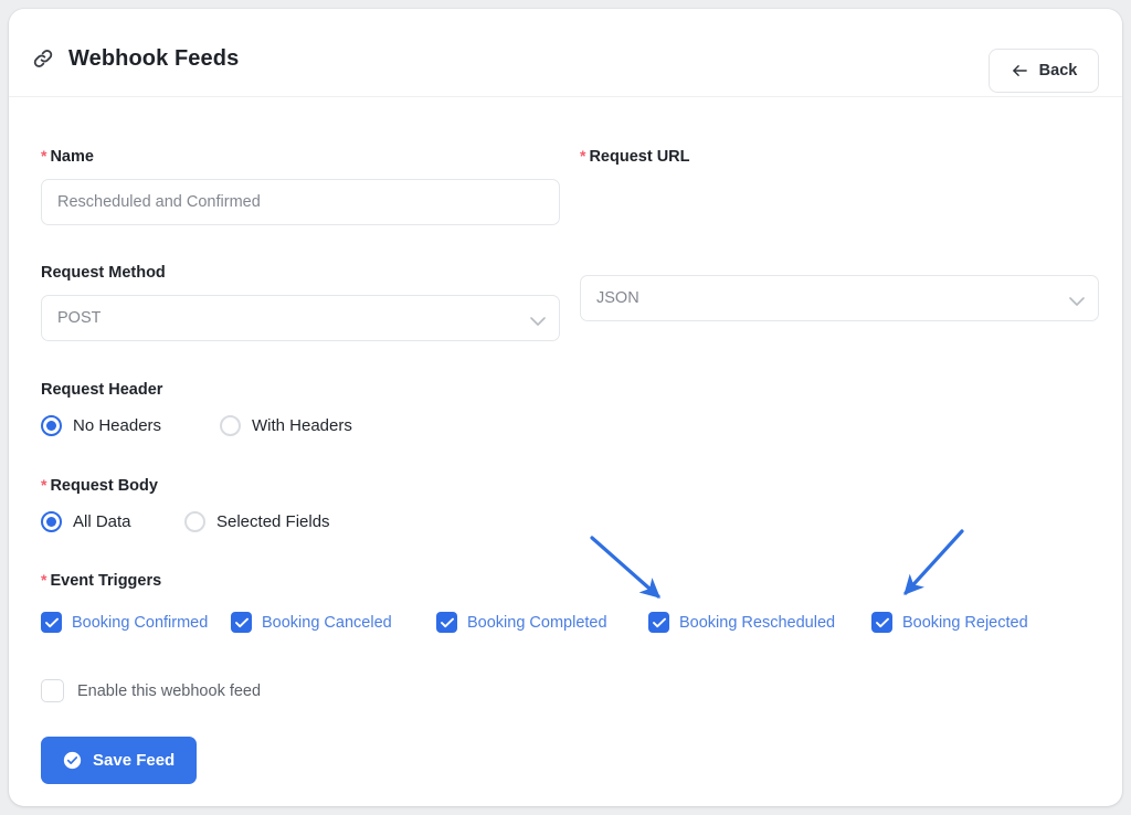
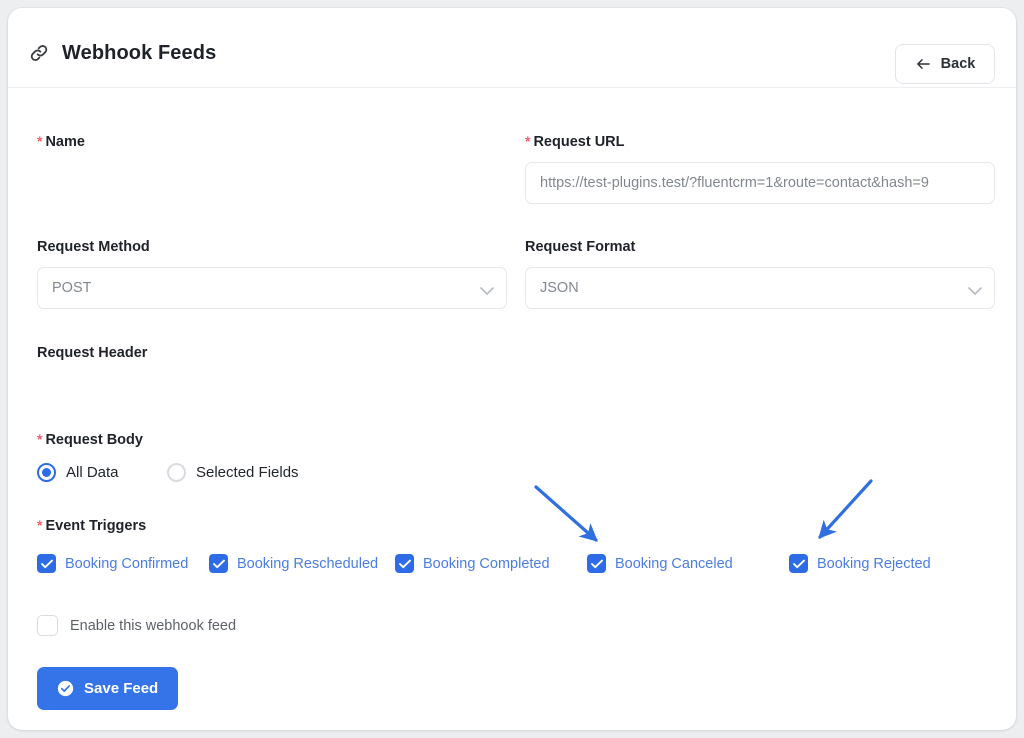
  Webhook Feeds
  Back
  * Name
- Rescheduled and Confirmed
  * Request URL
+ https://test-plugins.test/?fluentcrm=1&route=contact&hash=9
  Request Method
  POST
+ Request Format
  JSON
  Request Header
- No Headers
- With Headers
  * Request Body
  All Data
  Selected Fields
  * Event Triggers
  Booking Confirmed
- Booking Canceled
+ Booking Rescheduled
  Booking Completed
- Booking Rescheduled
+ Booking Canceled
  Booking Rejected
  Enable this webhook feed
  Save Feed
